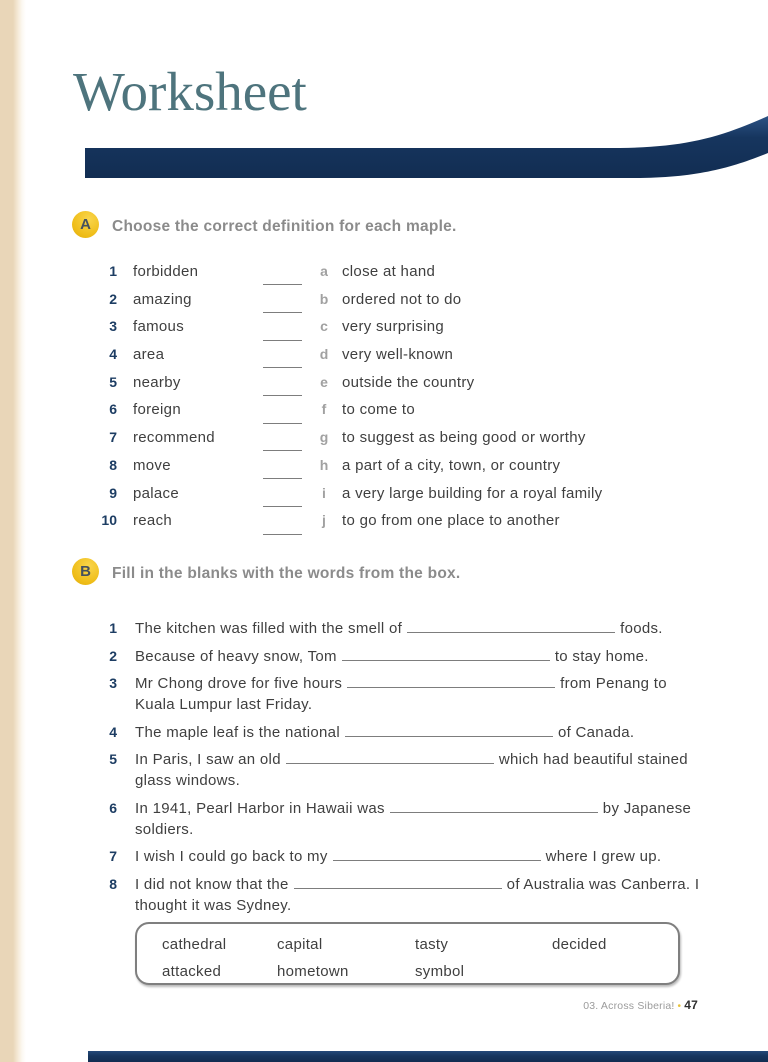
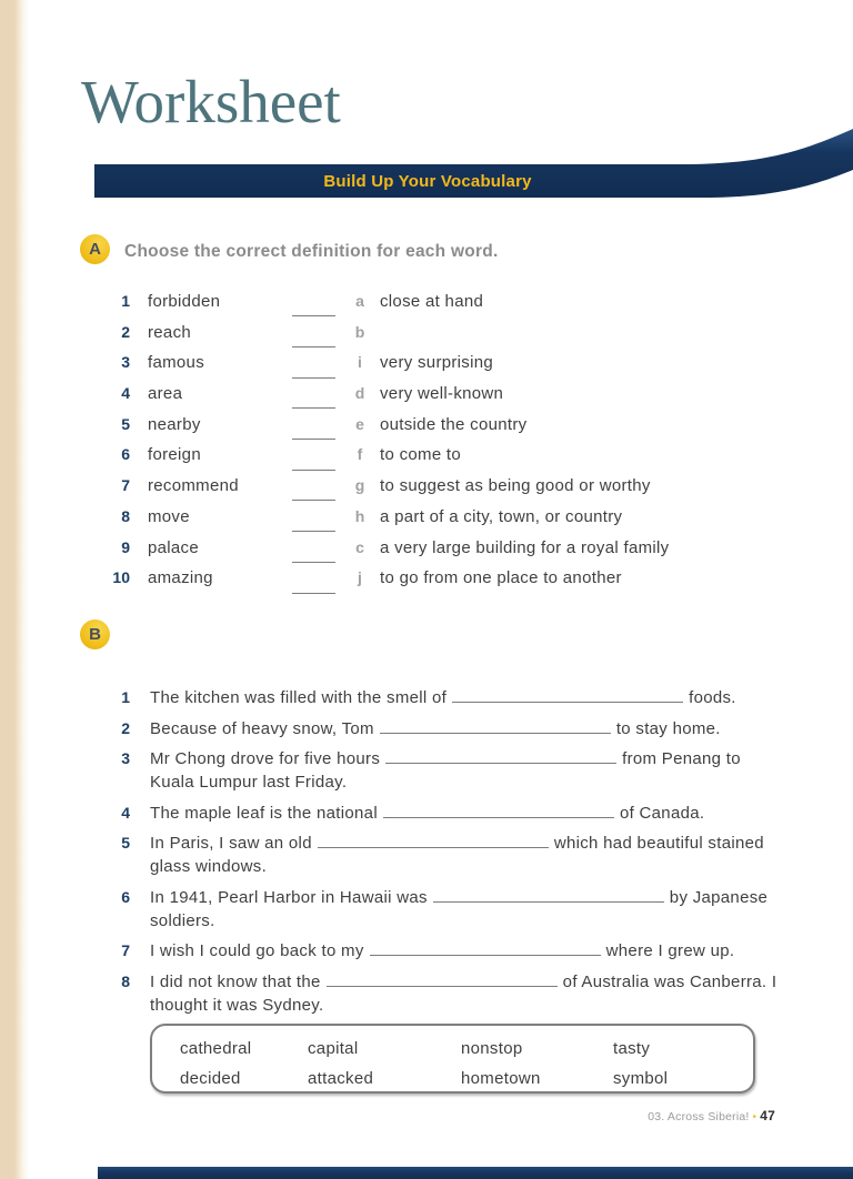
  Worksheet
+ Build Up Your Vocabulary
  A
- Choose the correct definition for each maple.
+ Choose the correct definition for each word.
  1
  forbidden
  a
  close at hand
  2
- amazing
+ reach
  b
- ordered not to do
  3
  famous
- c
+ i
  very surprising
  4
  area
  d
  very well-known
  5
  nearby
  e
  outside the country
  6
  foreign
  f
  to come to
  7
  recommend
  g
  to suggest as being good or worthy
  8
  move
  h
  a part of a city, town, or country
  9
  palace
- i
+ c
  a very large building for a royal family
  10
- reach
+ amazing
  j
  to go from one place to another
  B
- Fill in the blanks with the words from the box.
  1
  The kitchen was filled with the smell of foods.
  2
  Because of heavy snow, Tom to stay home.
  3
  Mr Chong drove for five hours from Penang to
  Kuala Lumpur last Friday.
  4
  The maple leaf is the national of Canada.
  5
  In Paris, I saw an old which had beautiful stained
  glass windows.
  6
  In 1941, Pearl Harbor in Hawaii was by Japanese
  soldiers.
  7
  I wish I could go back to my where I grew up.
  8
  I did not know that the of Australia was Canberra. I
  thought it was Sydney.
  cathedral
  capital
+ nonstop
  tasty
  decided
  attacked
  hometown
  symbol
  03. Across Siberia! • 47
